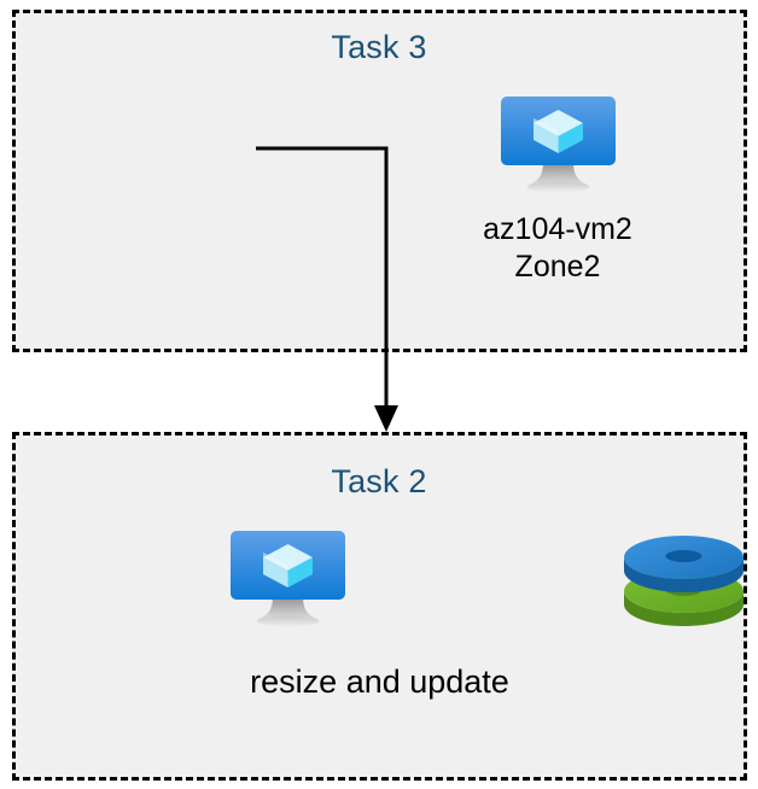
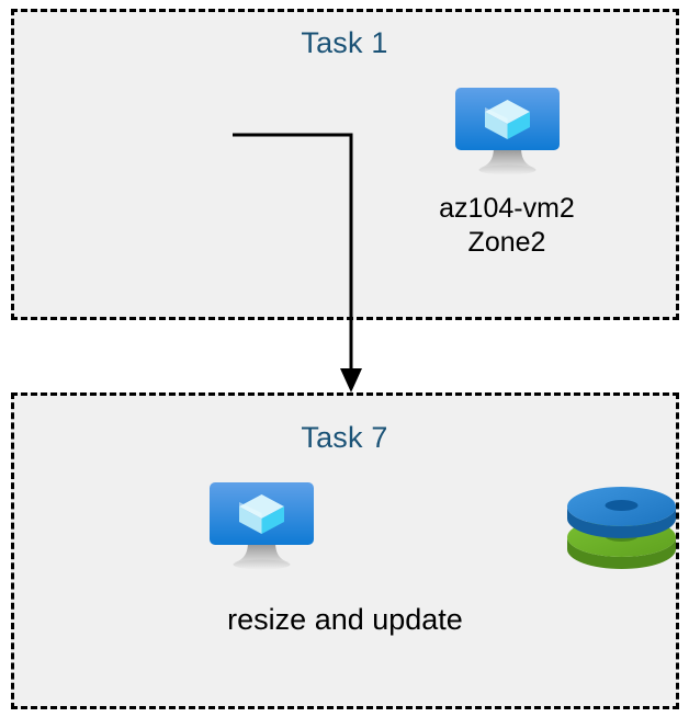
- Task 3
+ Task 1
  az104-vm2
  Zone2
- Task 2
+ Task 7
  resize and update
